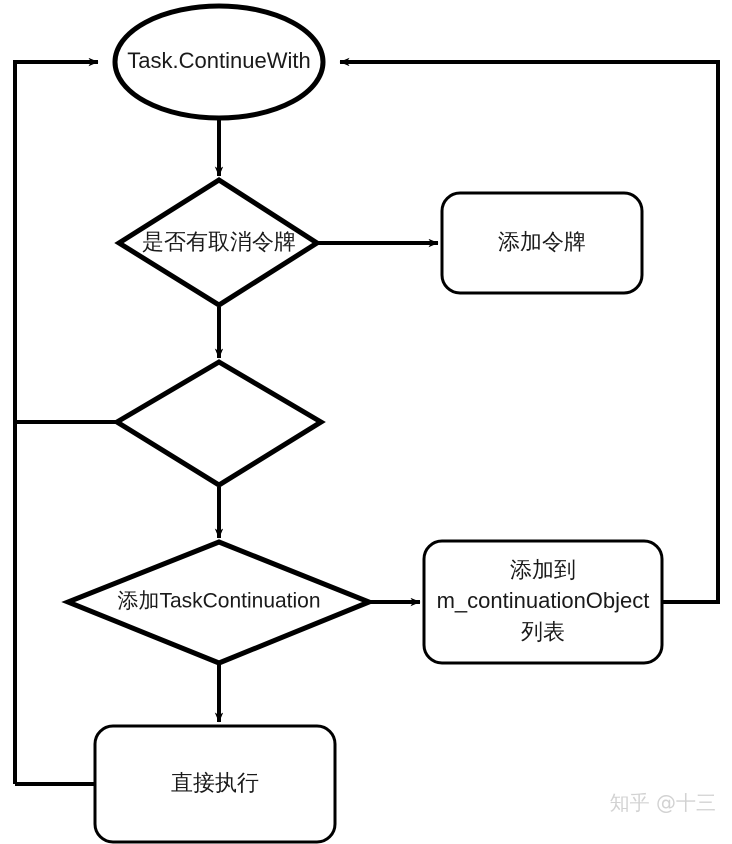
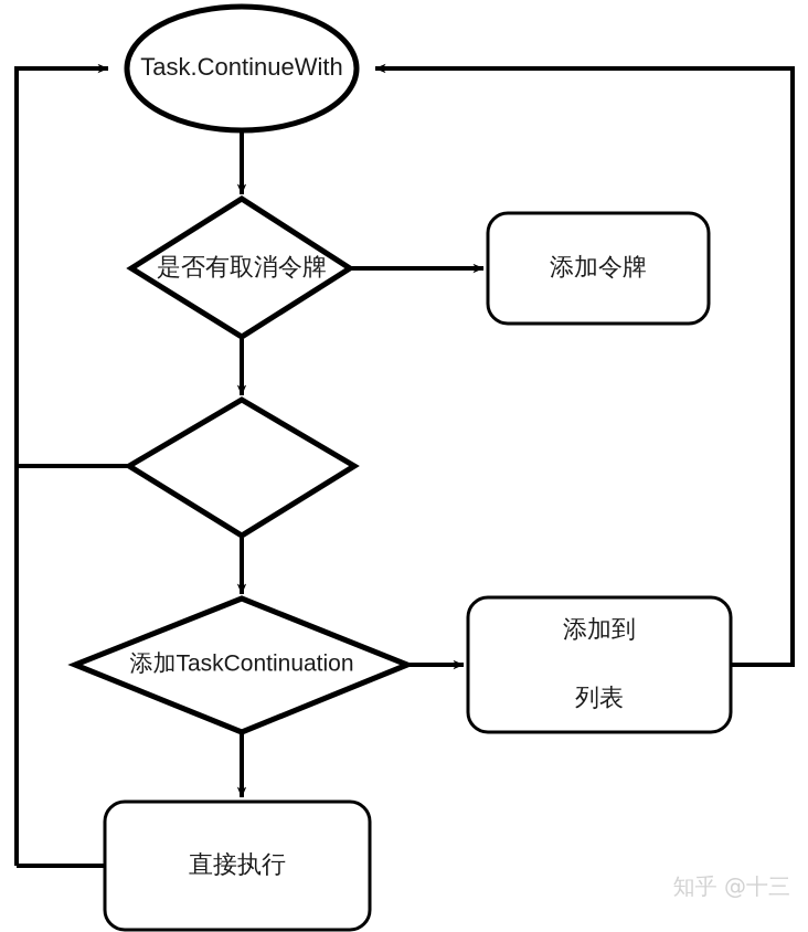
  Task.ContinueWith
  是否有取消令牌
  添加令牌
  添加TaskContinuation
  添加到
- m_continuationObject
  列表
  直接执行
  知乎 @十三
